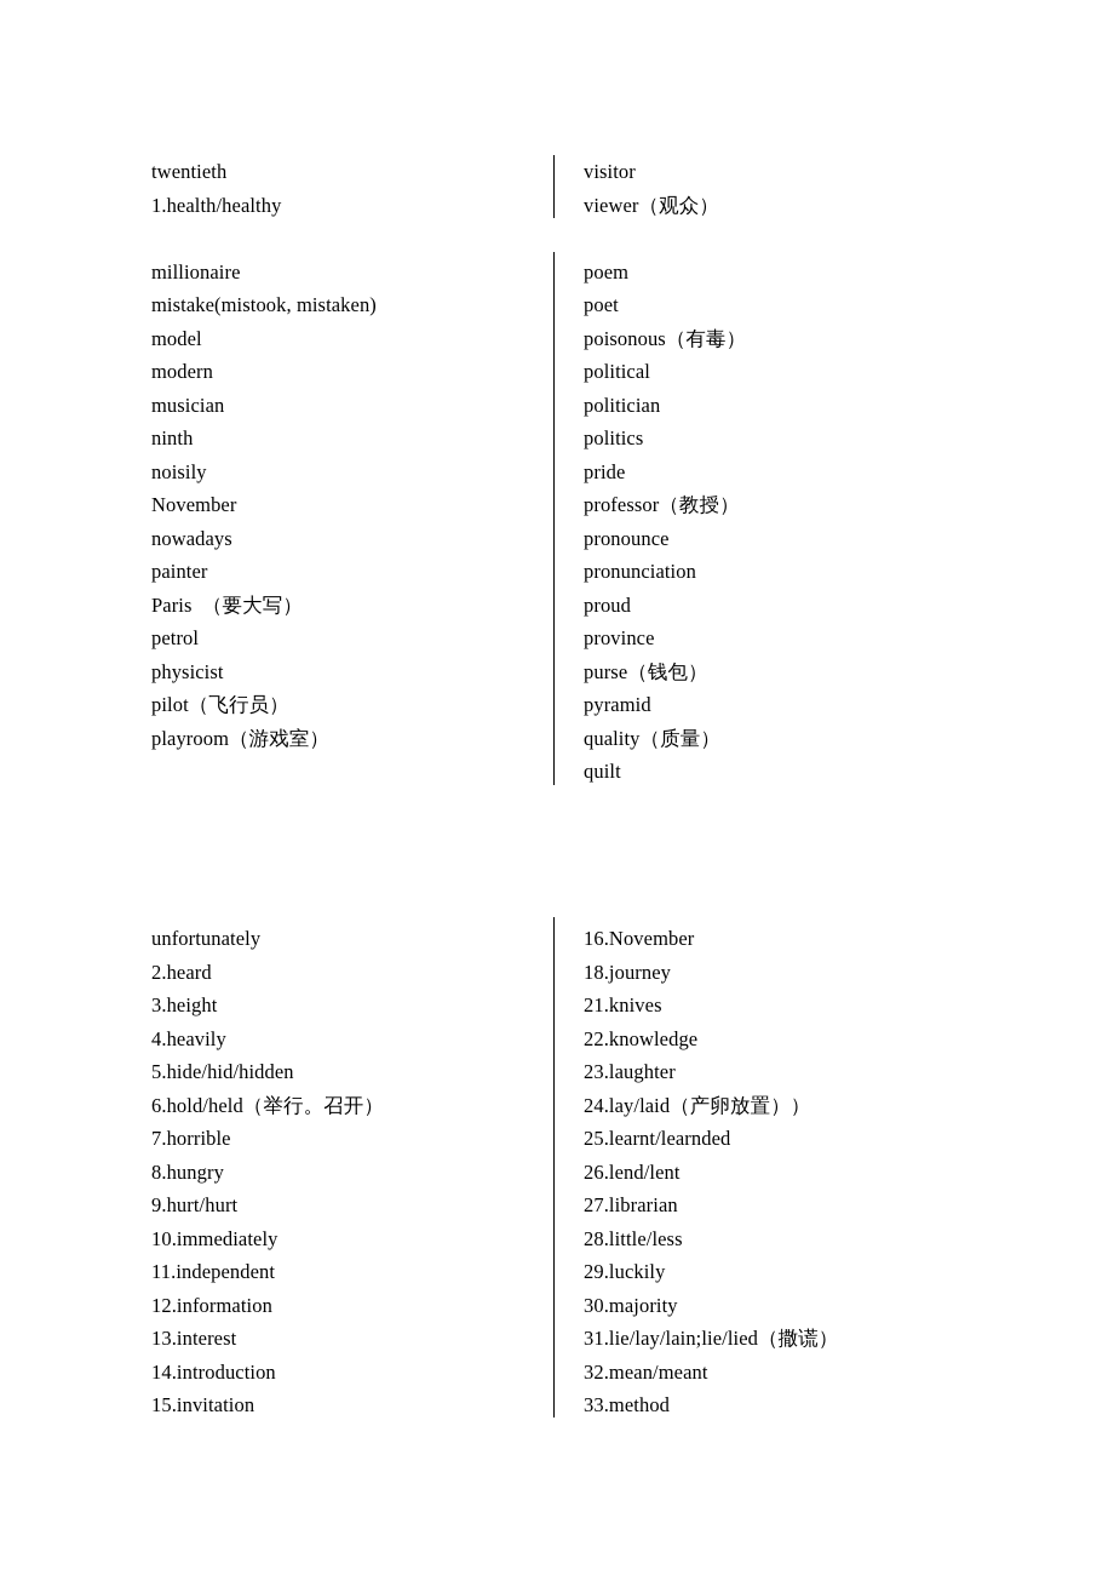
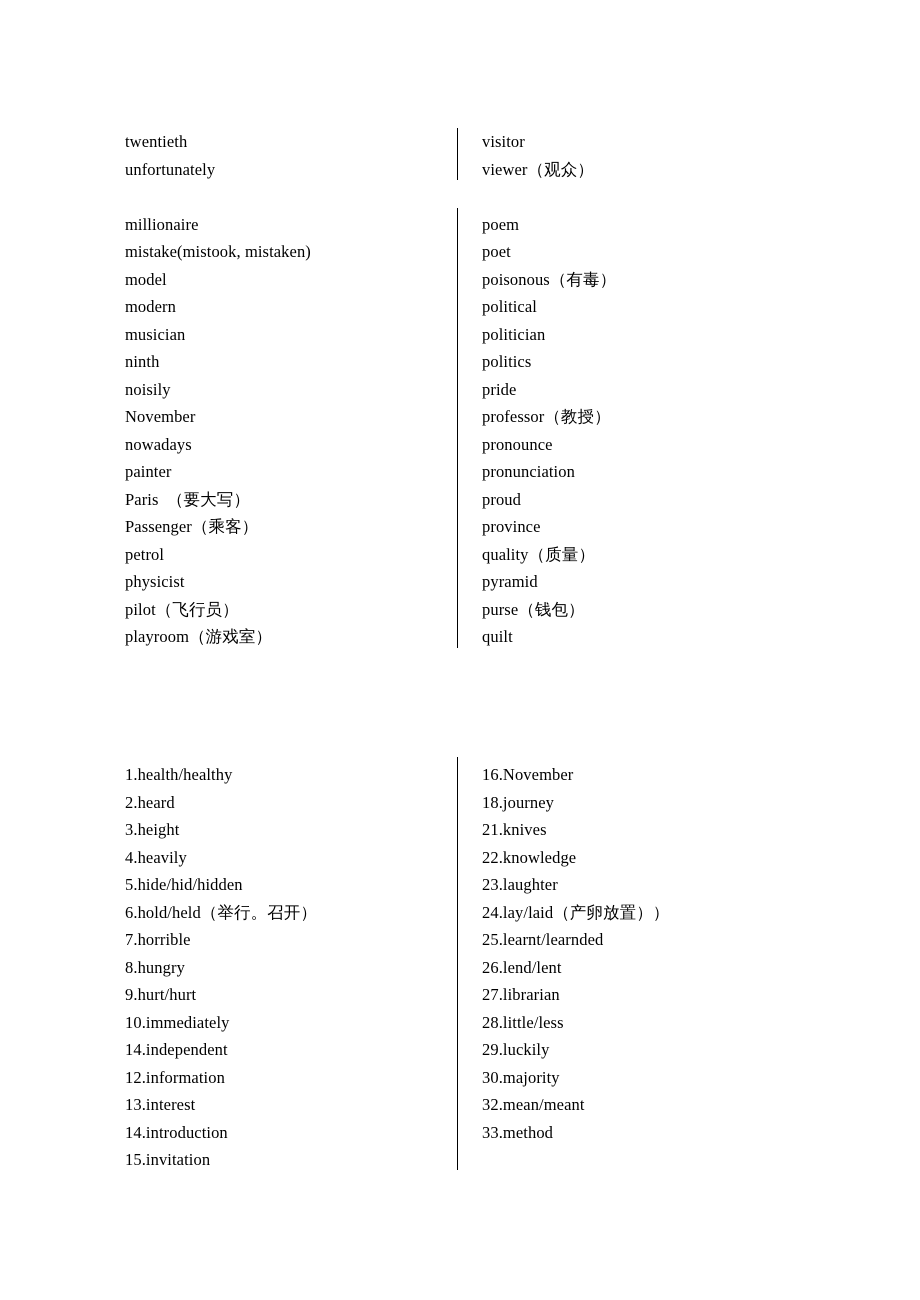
  twentieth
- 1.health/healthy
+ unfortunately
  millionaire
  mistake(mistook, mistaken)
  model
  modern
  musician
  ninth
  noisily
  November
  nowadays
  painter
  Paris （要大写）
+ Passenger（乘客）
  petrol
  physicist
  pilot（飞行员）
  playroom（游戏室）
  visitor
  viewer（观众）
  poem
  poet
  poisonous（有毒）
  political
  politician
  politics
  pride
  professor（教授）
  pronounce
  pronunciation
  proud
  province
- purse（钱包）
+ quality（质量）
  pyramid
- quality（质量）
+ purse（钱包）
  quilt
- unfortunately
+ 1.health/healthy
  2.heard
  3.height
  4.heavily
  5.hide/hid/hidden
  6.hold/held（举行。召开）
  7.horrible
  8.hungry
  9.hurt/hurt
  10.immediately
- 11.independent
+ 14.independent
  12.information
  13.interest
  14.introduction
  15.invitation
  16.November
  18.journey
  21.knives
  22.knowledge
  23.laughter
  24.lay/laid（产卵放置））
  25.learnt/learnded
  26.lend/lent
  27.librarian
  28.little/less
  29.luckily
  30.majority
- 31.lie/lay/lain;lie/lied（撒谎）
  32.mean/meant
  33.method
